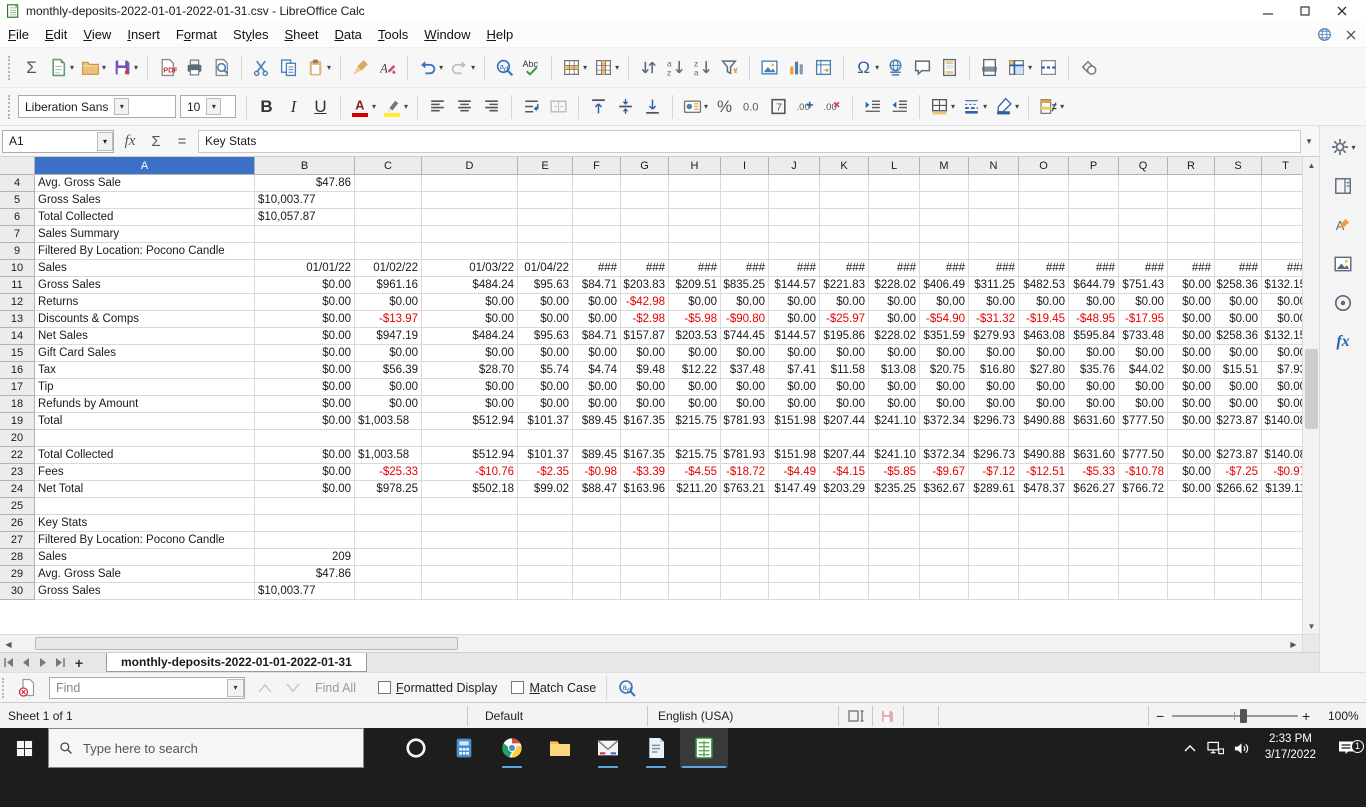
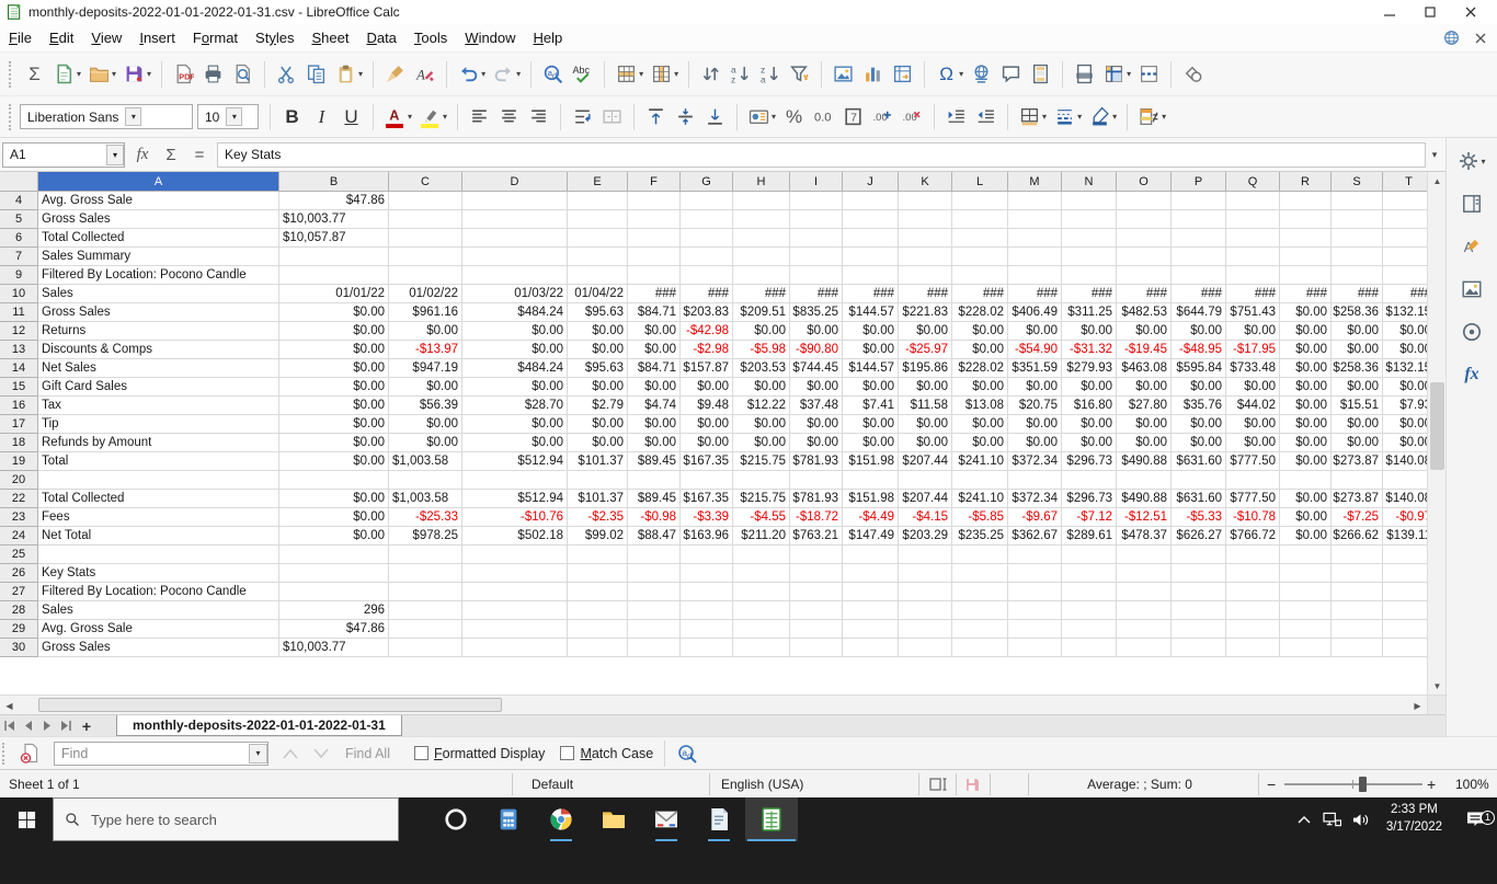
  monthly-deposits-2022-01-01-2022-01-31.csv - LibreOffice Calc
  File
  Edit
  View
  Insert
  Format
  Styles
  Sheet
  Data
  Tools
  Window
  Help
  Σ
  ▾
  ▾
  ▾
  PDF
  ▾
  A
  ▾
  ▾
  a
  d
  Abc
  ▾
  ▾
  a
  z
  z
  a
  Ω
  ▾
  ▾
  Liberation Sans
  ▾
  10
  ▾
  B
  I
  U
  A
  ▾
  ▾
  ▾
  %
  0.0
  7
  .00
  .00
  ▾
  ▾
  ▾
  ▾
  A1
  ▾
  fx
  Σ
  =
  Key Stats
  ▾
  A
  B
  C
  D
  E
  F
  G
  H
  I
  J
  K
  L
  M
  N
  O
  P
  Q
  R
  S
  T
  4
  Avg. Gross Sale
  $47.86
  5
  Gross Sales
  $10,003.77
  6
  Total Collected
  $10,057.87
  7
  Sales Summary
  9
  Filtered By Location: Pocono Candle
  10
  Sales
  01/01/22
  01/02/22
  01/03/22
  01/04/22
  ###
  ###
  ###
  ###
  ###
  ###
  ###
  ###
  ###
  ###
  ###
  ###
  ###
  ###
  11
  Gross Sales
  $0.00
  $961.16
  $484.24
  $95.63
  $84.71
  $203.83
  $209.51
  $835.25
  $144.57
  $221.83
  $228.02
  $406.49
  $311.25
  $482.53
  $644.79
  $751.43
  $0.00
  $258.36
  $132.1
  12
  Returns
  $0.00
  $0.00
  $0.00
  $0.00
  $0.00
  -$42.98
  $0.00
  $0.00
  $0.00
  $0.00
  $0.00
  $0.00
  $0.00
  $0.00
  $0.00
  $0.00
  $0.00
  $0.00
  $0.0
  13
  Discounts & Comps
  $0.00
  -$13.97
  $0.00
  $0.00
  $0.00
  -$2.98
  -$5.98
  -$90.80
  $0.00
  -$25.97
  $0.00
  -$54.90
  -$31.32
  -$19.45
  -$48.95
  -$17.95
  $0.00
  $0.00
  $0.0
  14
  Net Sales
  $0.00
  $947.19
  $484.24
  $95.63
  $84.71
  $157.87
  $203.53
  $744.45
  $144.57
  $195.86
  $228.02
  $351.59
  $279.93
  $463.08
  $595.84
  $733.48
  $0.00
  $258.36
  $132.1
  15
  Gift Card Sales
  $0.00
  $0.00
  $0.00
  $0.00
  $0.00
  $0.00
  $0.00
  $0.00
  $0.00
  $0.00
  $0.00
  $0.00
  $0.00
  $0.00
  $0.00
  $0.00
  $0.00
  $0.00
  $0.0
  16
  Tax
  $0.00
  $56.39
  $28.70
- $5.74
+ $2.79
  $4.74
  $9.48
  $12.22
  $37.48
  $7.41
  $11.58
  $13.08
  $20.75
  $16.80
  $27.80
  $35.76
  $44.02
  $0.00
  $15.51
  $7.9
  17
  Tip
  $0.00
  $0.00
  $0.00
  $0.00
  $0.00
  $0.00
  $0.00
  $0.00
  $0.00
  $0.00
  $0.00
  $0.00
  $0.00
  $0.00
  $0.00
  $0.00
  $0.00
  $0.00
  $0.0
  18
  Refunds by Amount
  $0.00
  $0.00
  $0.00
  $0.00
  $0.00
  $0.00
  $0.00
  $0.00
  $0.00
  $0.00
  $0.00
  $0.00
  $0.00
  $0.00
  $0.00
  $0.00
  $0.00
  $0.00
  $0.0
  19
  Total
  $0.00
  $1,003.58
  $512.94
  $101.37
  $89.45
  $167.35
  $215.75
  $781.93
  $151.98
  $207.44
  $241.10
  $372.34
  $296.73
  $490.88
  $631.60
  $777.50
  $0.00
  $273.87
  $140.0
  20
  22
  Total Collected
  $0.00
  $1,003.58
  $512.94
  $101.37
  $89.45
  $167.35
  $215.75
  $781.93
  $151.98
  $207.44
  $241.10
  $372.34
  $296.73
  $490.88
  $631.60
  $777.50
  $0.00
  $273.87
  $140.0
  23
  Fees
  $0.00
  -$25.33
  -$10.76
  -$2.35
  -$0.98
  -$3.39
  -$4.55
  -$18.72
  -$4.49
  -$4.15
  -$5.85
  -$9.67
  -$7.12
  -$12.51
  -$5.33
  -$10.78
  $0.00
  -$7.25
  -$0.9
  24
  Net Total
  $0.00
  $978.25
  $502.18
  $99.02
  $88.47
  $163.96
  $211.20
  $763.21
  $147.49
  $203.29
  $235.25
  $362.67
  $289.61
  $478.37
  $626.27
  $766.72
  $0.00
  $266.62
  $139.1
  25
  26
  Key Stats
  27
  Filtered By Location: Pocono Candle
  28
  Sales
- 209
+ 296
  29
  Avg. Gross Sale
  $47.86
  30
  Gross Sales
  $10,003.77
  ▲
  ▼
  ◀
  ▶
  +
  monthly-deposits-2022-01-01-2022-01-31
  Find
  ▾
  Find All
  Formatted Display
  Match Case
  a
  d
  Sheet 1 of 1
  Default
  English (USA)
+ Average: ; Sum: 0
  −
  +
  100%
  Type here to search
  2:33 PM
  3/17/2022
  1
  ▾
  A
  fx
